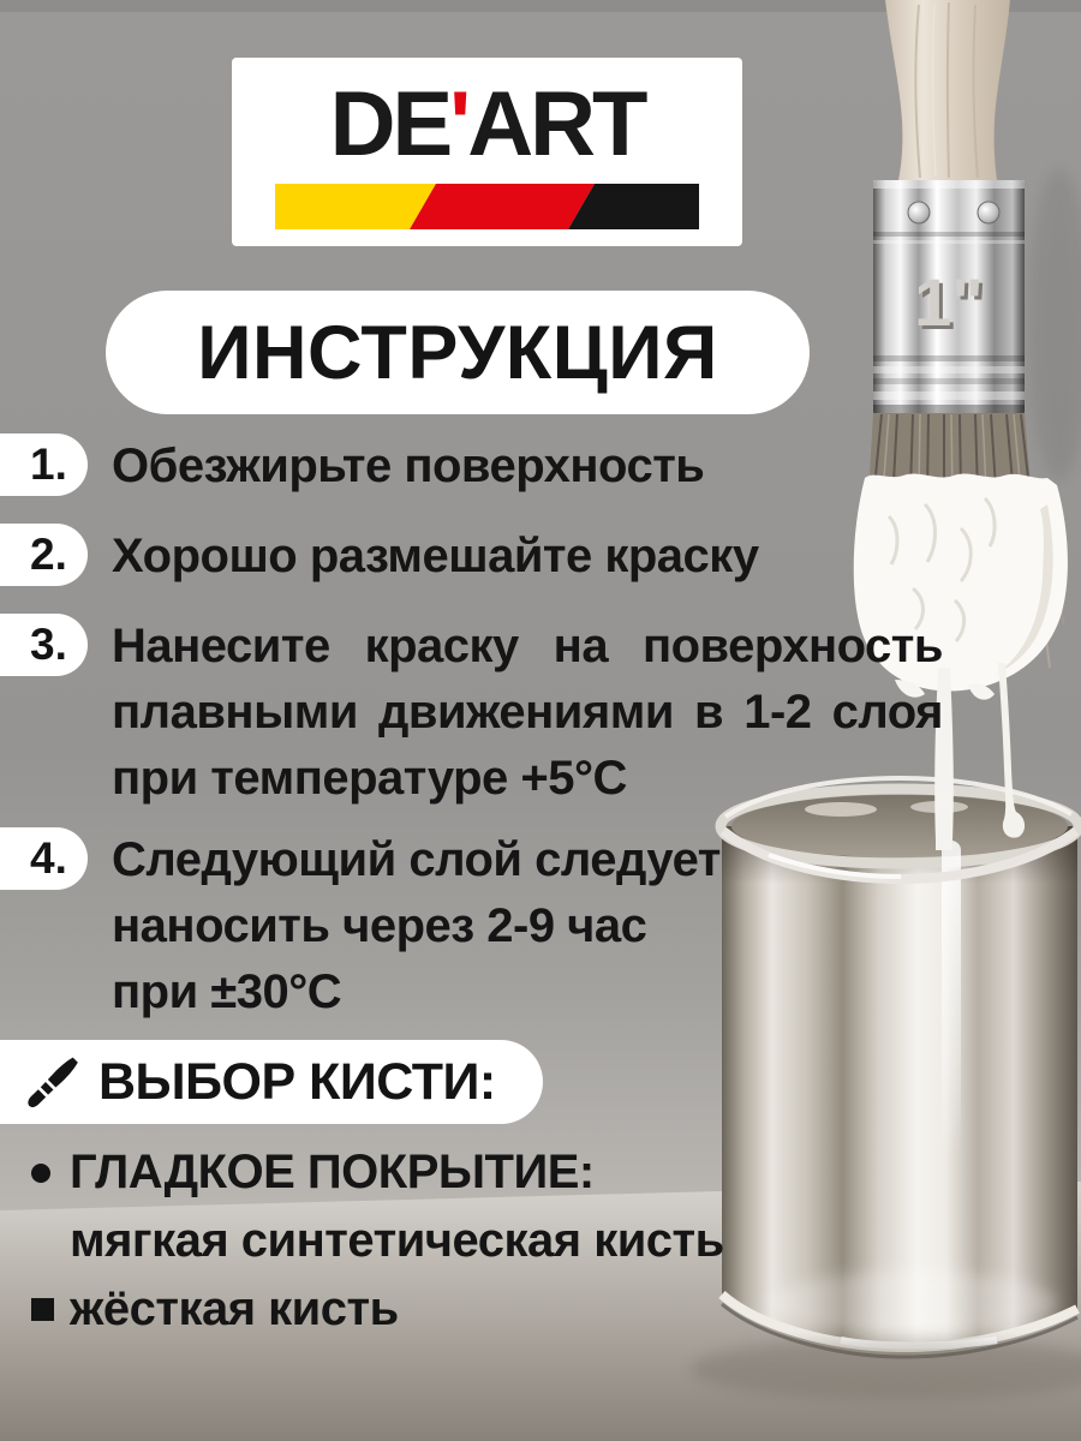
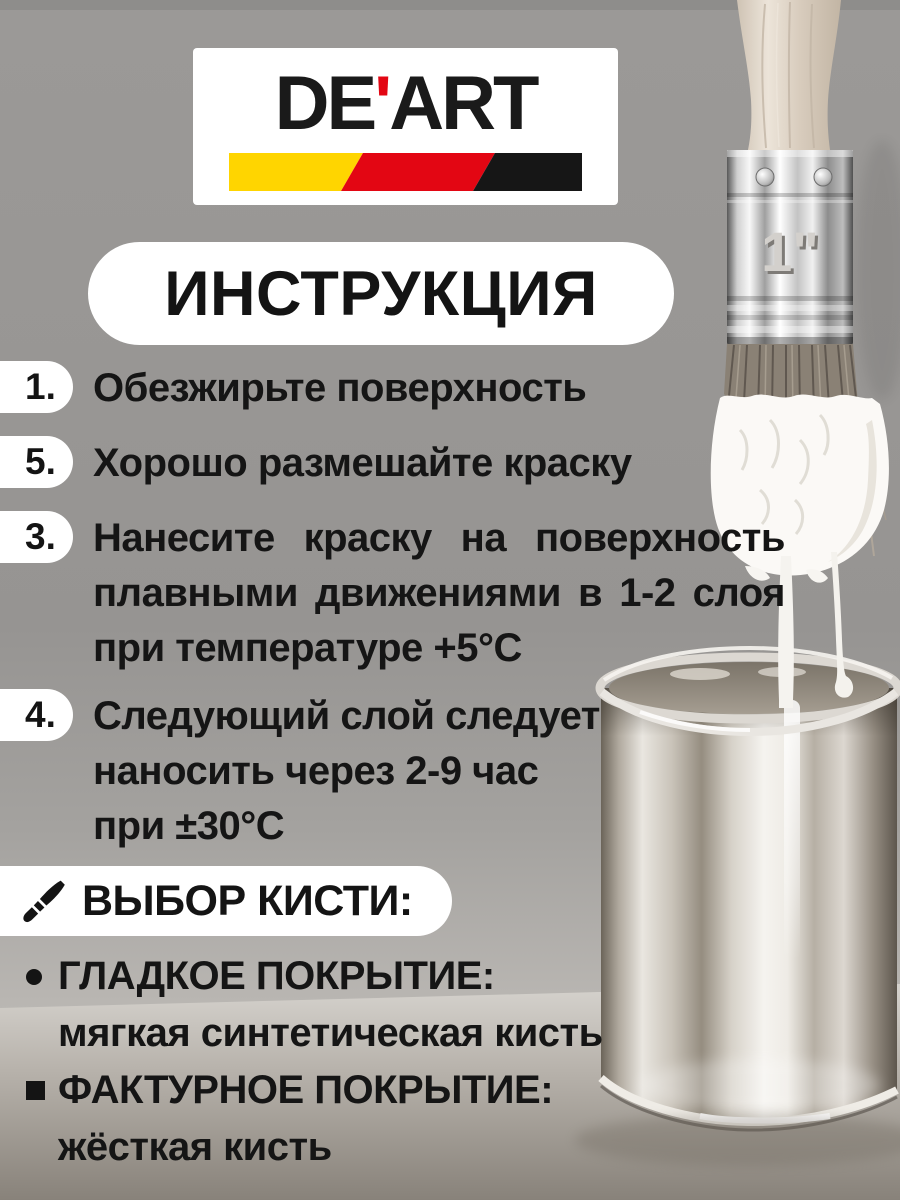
  1"
  DE'ART
  ИНСТРУКЦИЯ
  1.
  Обезжирьте поверхность
- 2.
+ 5.
  Хорошо размешайте краску
  3.
  Нанесите
  краску
  на
  поверхность
  плавными
  движениями
  в
  1-2
  слоя
  при температуре +5°С
  4.
  Следующий слой следует
  наносить через 2-9 час
  при ±30°С
  ВЫБОР КИСТИ:
  ГЛАДКОЕ ПОКРЫТИЕ:
  мягкая синтетическая кисть
+ ФАКТУРНОЕ ПОКРЫТИЕ:
  жёсткая кисть
